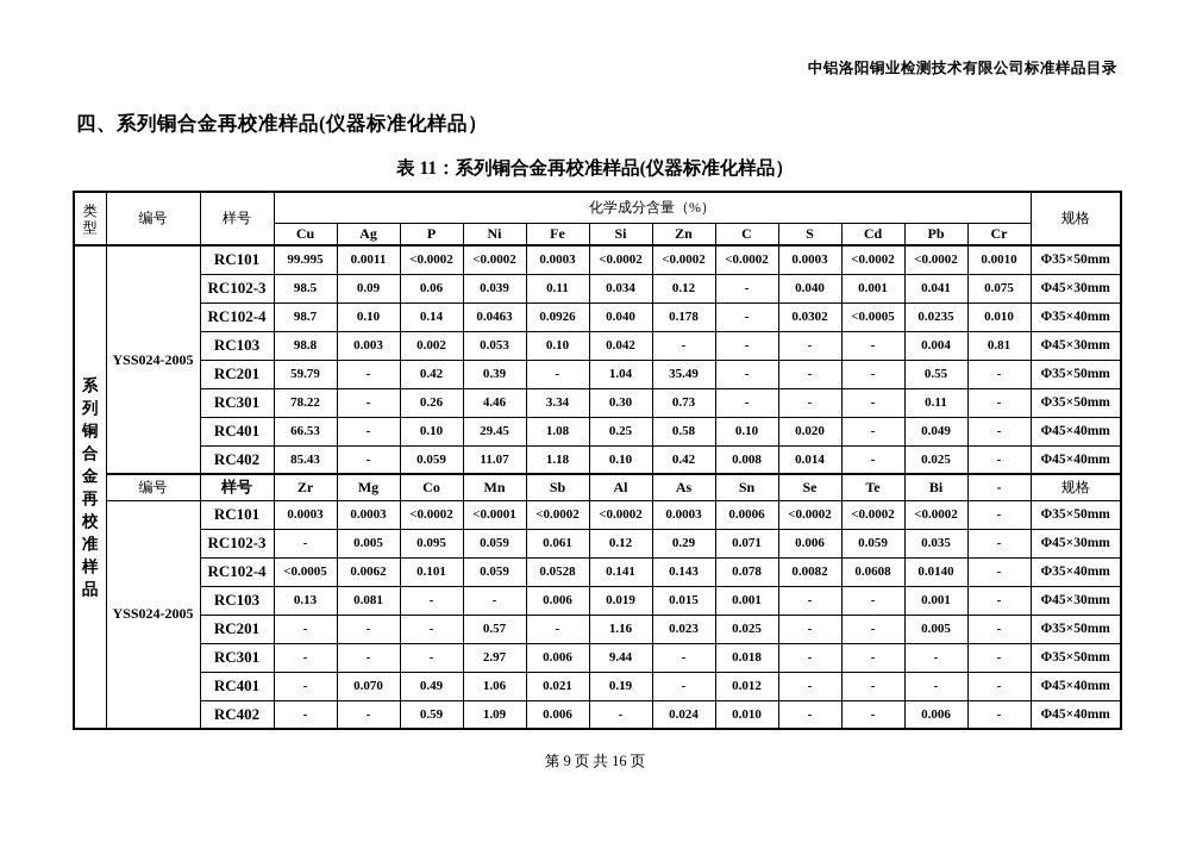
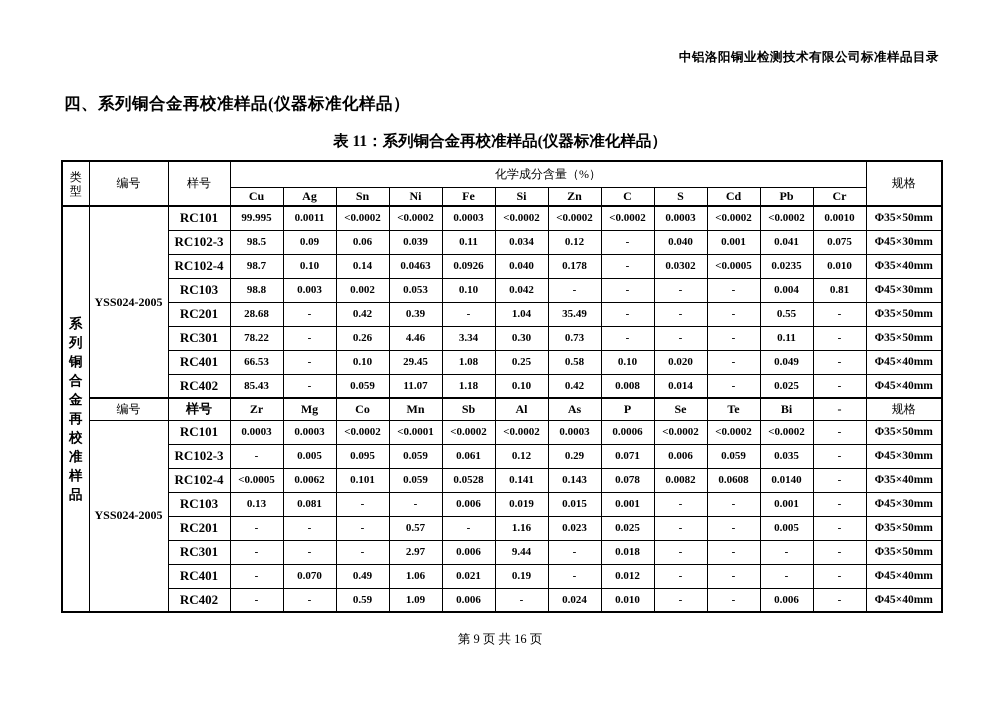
  中铝洛阳铜业检测技术有限公司标准样品目录
  四、系列铜合金再校准样品(仪器标准化样品）
  表 11：系列铜合金再校准样品(仪器标准化样品）
  类型	编号	样号	化学成分含量（%）	规格
- Cu	Ag	P	Ni	Fe	Si	Zn	C	S	Cd	Pb	Cr
+ Cu	Ag	Sn	Ni	Fe	Si	Zn	C	S	Cd	Pb	Cr
  系列铜合金再校准样品	YSS024-2005	RC101	99.995	0.0011	<0.0002	<0.0002	0.0003	<0.0002	<0.0002	<0.0002	0.0003	<0.0002	<0.0002	0.0010	Φ35×50mm
  RC102-3	98.5	0.09	0.06	0.039	0.11	0.034	0.12	-	0.040	0.001	0.041	0.075	Φ45×30mm
  RC102-4	98.7	0.10	0.14	0.0463	0.0926	0.040	0.178	-	0.0302	<0.0005	0.0235	0.010	Φ35×40mm
  RC103	98.8	0.003	0.002	0.053	0.10	0.042	-	-	-	-	0.004	0.81	Φ45×30mm
- RC201	59.79	-	0.42	0.39	-	1.04	35.49	-	-	-	0.55	-	Φ35×50mm
+ RC201	28.68	-	0.42	0.39	-	1.04	35.49	-	-	-	0.55	-	Φ35×50mm
  RC301	78.22	-	0.26	4.46	3.34	0.30	0.73	-	-	-	0.11	-	Φ35×50mm
  RC401	66.53	-	0.10	29.45	1.08	0.25	0.58	0.10	0.020	-	0.049	-	Φ45×40mm
  RC402	85.43	-	0.059	11.07	1.18	0.10	0.42	0.008	0.014	-	0.025	-	Φ45×40mm
- 编号	样号	Zr	Mg	Co	Mn	Sb	Al	As	Sn	Se	Te	Bi	-	规格
+ 编号	样号	Zr	Mg	Co	Mn	Sb	Al	As	P	Se	Te	Bi	-	规格
  YSS024-2005	RC101	0.0003	0.0003	<0.0002	<0.0001	<0.0002	<0.0002	0.0003	0.0006	<0.0002	<0.0002	<0.0002	-	Φ35×50mm
  RC102-3	-	0.005	0.095	0.059	0.061	0.12	0.29	0.071	0.006	0.059	0.035	-	Φ45×30mm
  RC102-4	<0.0005	0.0062	0.101	0.059	0.0528	0.141	0.143	0.078	0.0082	0.0608	0.0140	-	Φ35×40mm
  RC103	0.13	0.081	-	-	0.006	0.019	0.015	0.001	-	-	0.001	-	Φ45×30mm
  RC201	-	-	-	0.57	-	1.16	0.023	0.025	-	-	0.005	-	Φ35×50mm
  RC301	-	-	-	2.97	0.006	9.44	-	0.018	-	-	-	-	Φ35×50mm
  RC401	-	0.070	0.49	1.06	0.021	0.19	-	0.012	-	-	-	-	Φ45×40mm
  RC402	-	-	0.59	1.09	0.006	-	0.024	0.010	-	-	0.006	-	Φ45×40mm
  第 9 页 共 16 页
